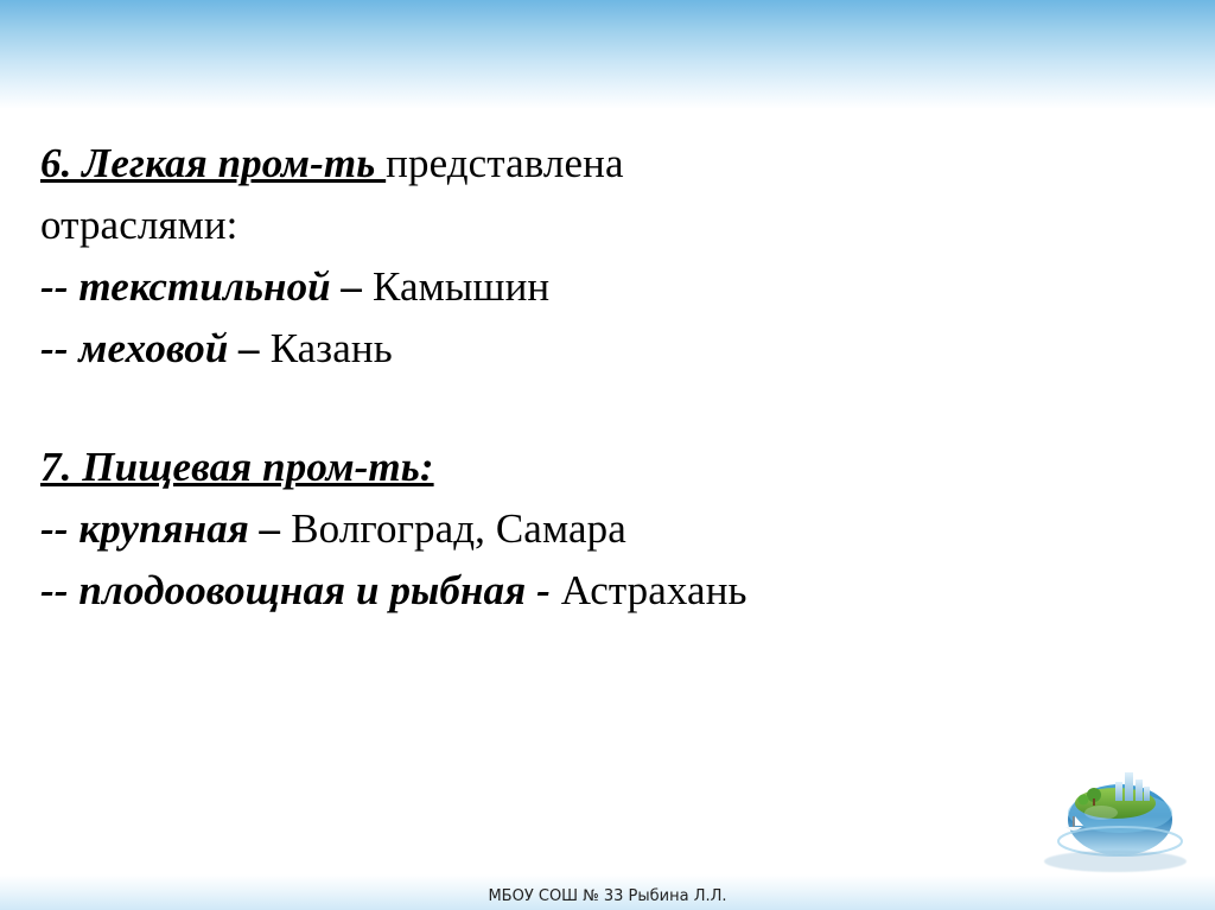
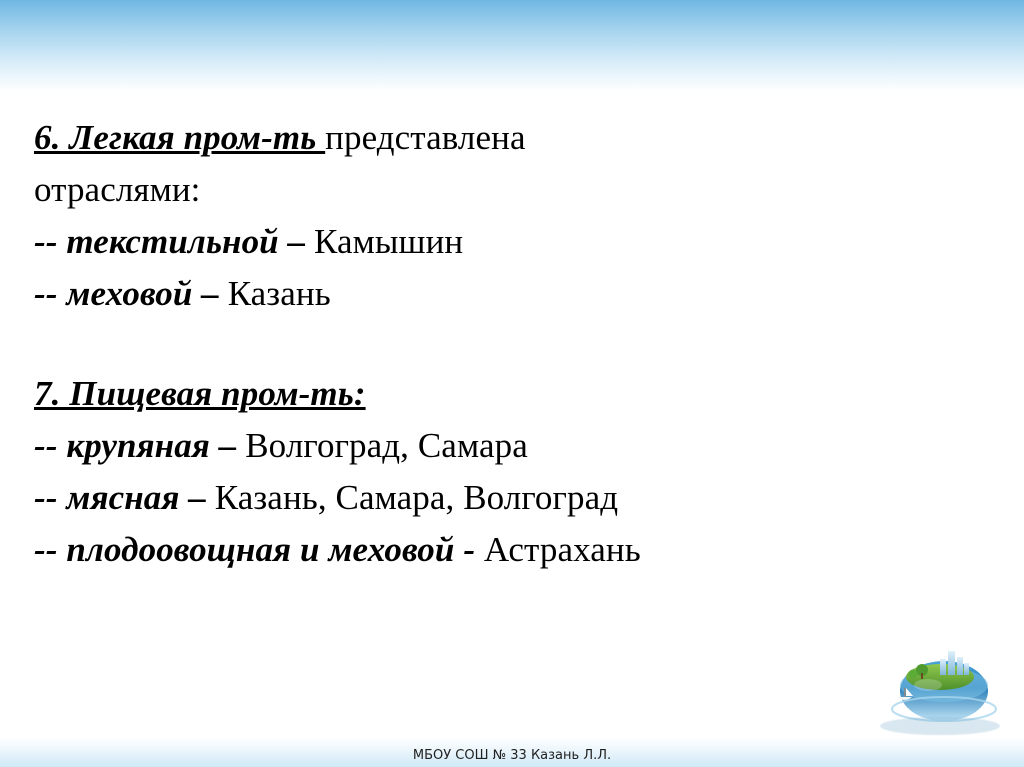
  6. Легкая пром-ть представлена
  отраслями:
  -- текстильной – Камышин
  -- меховой – Казань
  7. Пищевая пром-ть:
  -- крупяная – Волгоград, Самара
+ -- мясная – Казань, Самара, Волгоград
- -- плодоовощная и рыбная - Астрахань
+ -- плодоовощная и меховой - Астрахань
- МБОУ СОШ № 33 Рыбина Л.Л.
+ МБОУ СОШ № 33 Казань Л.Л.
